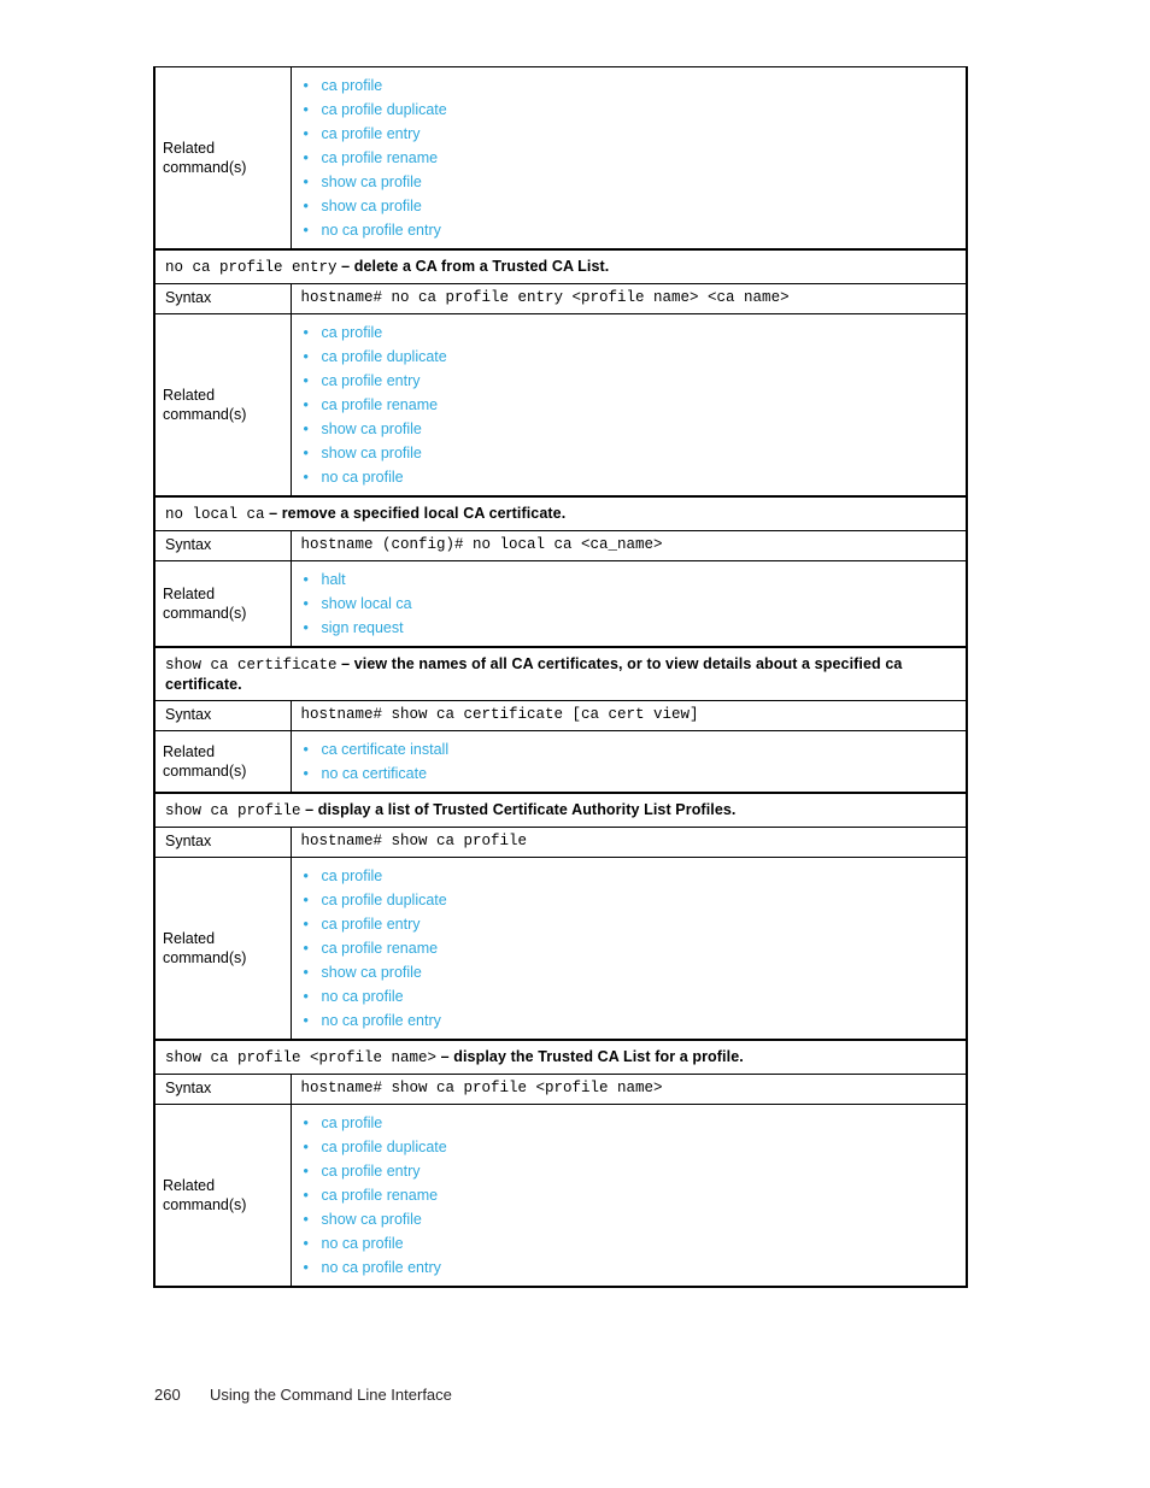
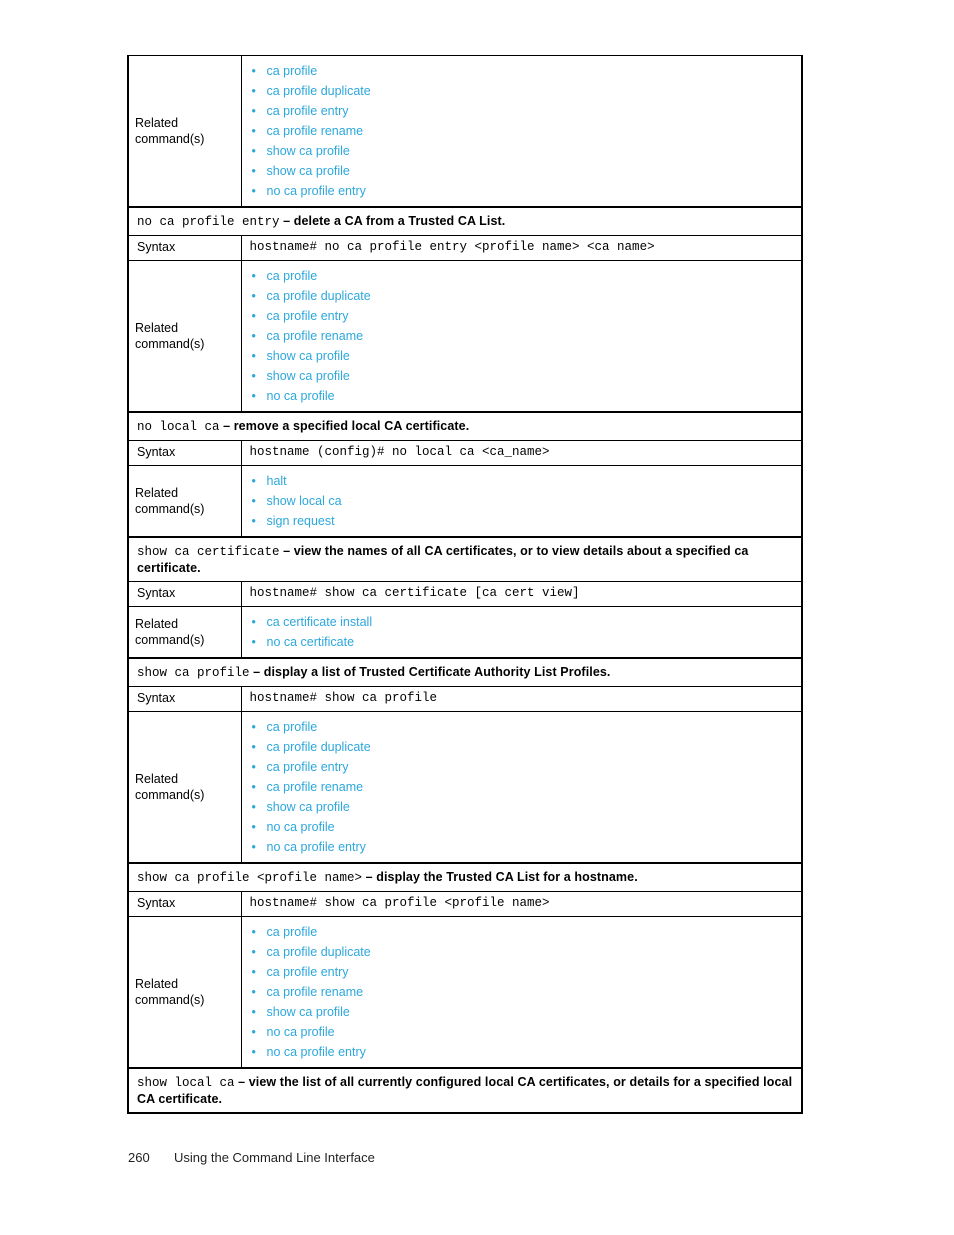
  Relatedcommand(s)	• ca profile • ca profile duplicate • ca profile entry • ca profile rename • show ca profile • show ca profile • no ca profile entry
  no ca profile entry – delete a CA from a Trusted CA List.
  Syntax	hostname# no ca profile entry <profile name> <ca name>
  Relatedcommand(s)	• ca profile • ca profile duplicate • ca profile entry • ca profile rename • show ca profile • show ca profile • no ca profile
  no local ca – remove a specified local CA certificate.
  Syntax	hostname (config)# no local ca <ca_name>
  Relatedcommand(s)	• halt • show local ca • sign request
  show ca certificate – view the names of all CA certificates, or to view details about a specified ca certificate.
  Syntax	hostname# show ca certificate [ca cert view]
  Relatedcommand(s)	• ca certificate install • no ca certificate
  show ca profile – display a list of Trusted Certificate Authority List Profiles.
  Syntax	hostname# show ca profile
  Relatedcommand(s)	• ca profile • ca profile duplicate • ca profile entry • ca profile rename • show ca profile • no ca profile • no ca profile entry
- show ca profile <profile name> – display the Trusted CA List for a profile.
+ show ca profile <profile name> – display the Trusted CA List for a hostname.
  Syntax	hostname# show ca profile <profile name>
  Relatedcommand(s)	• ca profile • ca profile duplicate • ca profile entry • ca profile rename • show ca profile • no ca profile • no ca profile entry
+ show local ca – view the list of all currently configured local CA certificates, or details for a specified local CA certificate.
  260 Using the Command Line Interface
